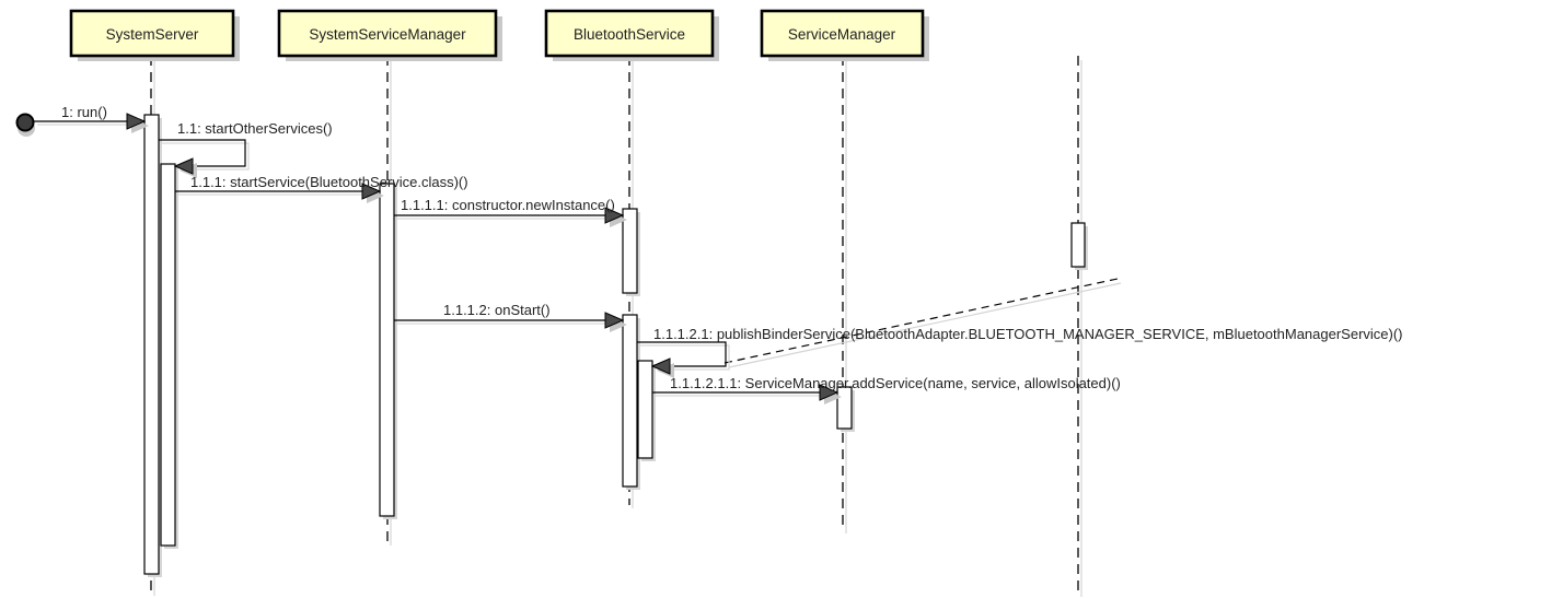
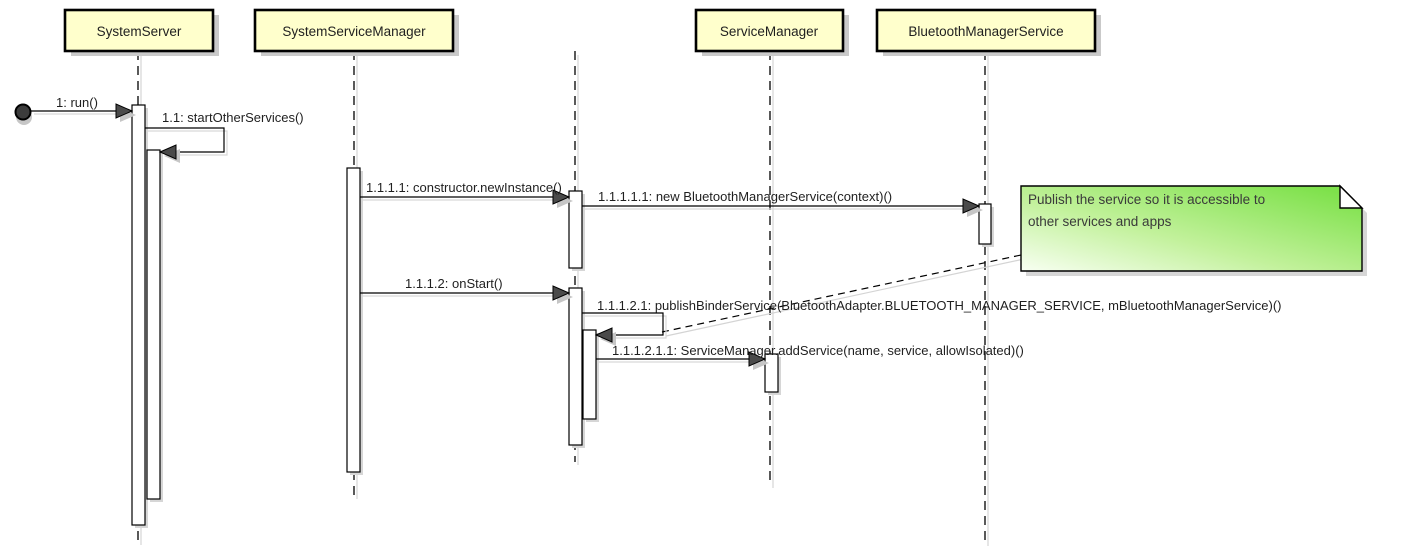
  SystemServer
  SystemServiceManager
- BluetoothService
  ServiceManager
+ BluetoothManagerService
  1: run()
  1.1: startOtherServices()
- 1.1.1: startService(BluetoothService.class)()
  1.1.1.1: constructor.newInstance()
+ 1.1.1.1.1: new BluetoothManagerService(context)()
  1.1.1.2: onStart()
  1.1.1.2.1: publishBinderService(BluetoothAdapter.BLUETOOTH_MANAGER_SERVICE, mBluetoothManagerService)()
  1.1.1.2.1.1: ServiceManager.addService(name, service, allowIsolated)()
+ Publish the service so it is accessible to
+ other services and apps
